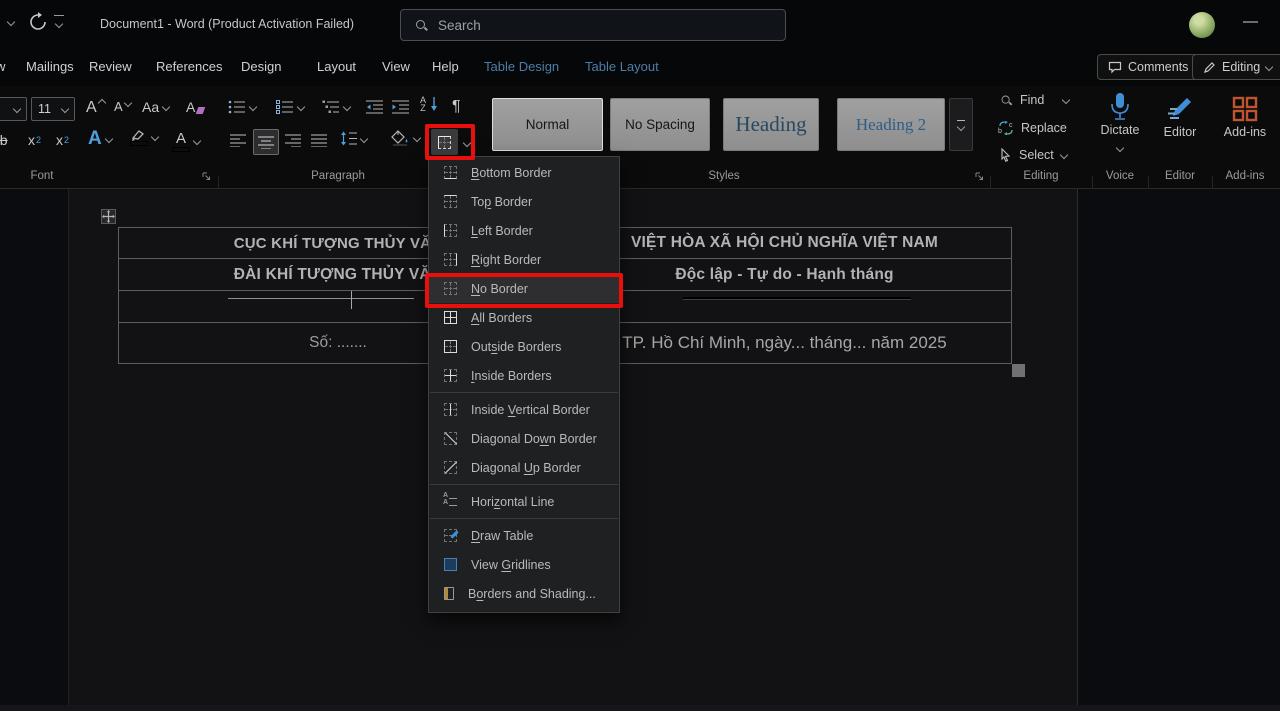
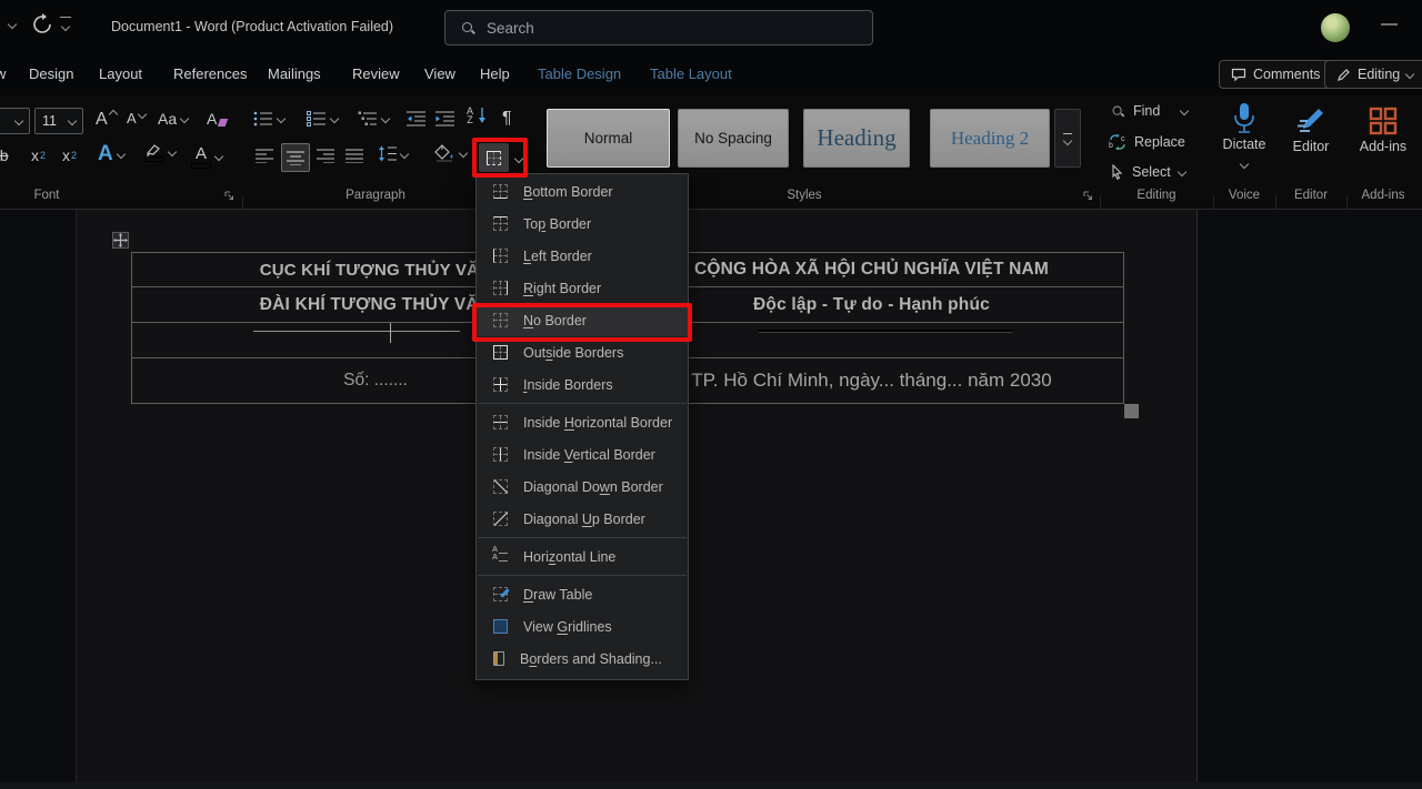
  Document1 - Word (Product Activation Failed)
  Search
  —
  w
- Mailings
+ Design
- Review
+ Layout
  References
- Design
+ Mailings
- Layout
+ Review
  View
  Help
  Table Design
  Table Layout
  Comments
  Editing
  11
  A
  A
  Aa
  A
  x
  2
  x
  2
  A
  A
  Font
  A
  Z
  ¶
  Paragraph
  Normal
  No Spacing
  Heading
  Heading 2
  Styles
  Find
  Replace
  Select
  Editing
  Dictate
  Voice
  Editor
  Editor
  Add-ins
  Add-ins
  CỤC KHÍ TƯỢNG THỦY VĂ
- VIỆT HÒA XÃ HỘI CHỦ NGHĨA VIỆT NAM
+ CỘNG HÒA XÃ HỘI CHỦ NGHĨA VIỆT NAM
  ĐÀI KHÍ TƯỢNG THỦY VĂ
- Độc lập - Tự do - Hạnh tháng
+ Độc lập - Tự do - Hạnh phúc
  Số: .......
- TP. Hồ Chí Minh, ngày... tháng... năm 2025
+ TP. Hồ Chí Minh, ngày... tháng... năm 2030
  Bottom Border
  Top Border
  Left Border
  Right Border
  No Border
- All Borders
  Outside Borders
  Inside Borders
+ Inside Horizontal Border
  Inside Vertical Border
  Diagonal Down Border
  Diagonal Up Border
  Horizontal Line
  Draw Table
  View Gridlines
  Borders and Shading...
